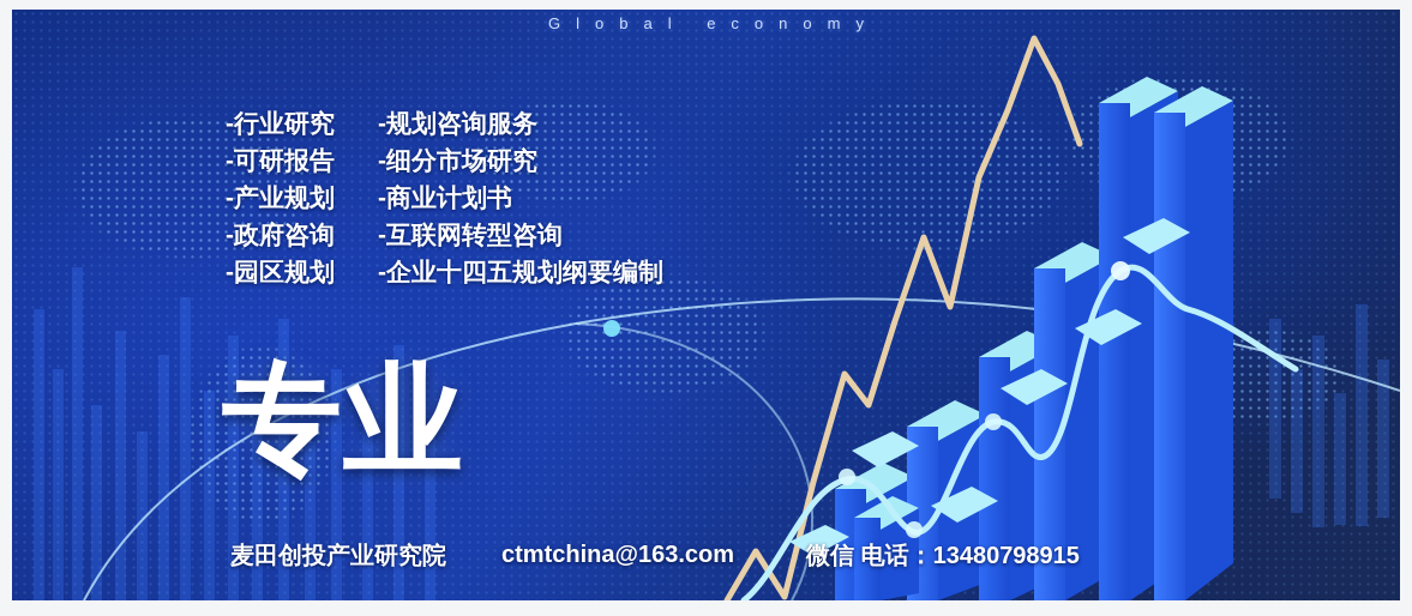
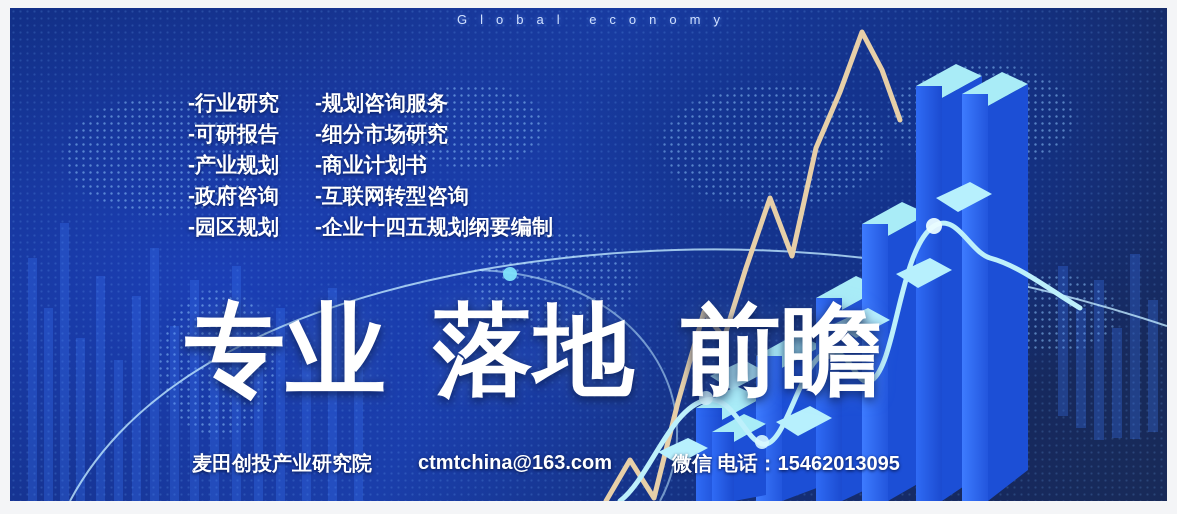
  Global economy
  -行业研究
  -可研报告
  -产业规划
  -政府咨询
  -园区规划
  -规划咨询服务
  -细分市场研究
  -商业计划书
  -互联网转型咨询
  -企业十四五规划纲要编制
  专业
+ 落地
+ 前瞻
  麦田创投产业研究院
  ctmtchina@163.com
- 微信 电话：13480798915
+ 微信 电话：15462013095
